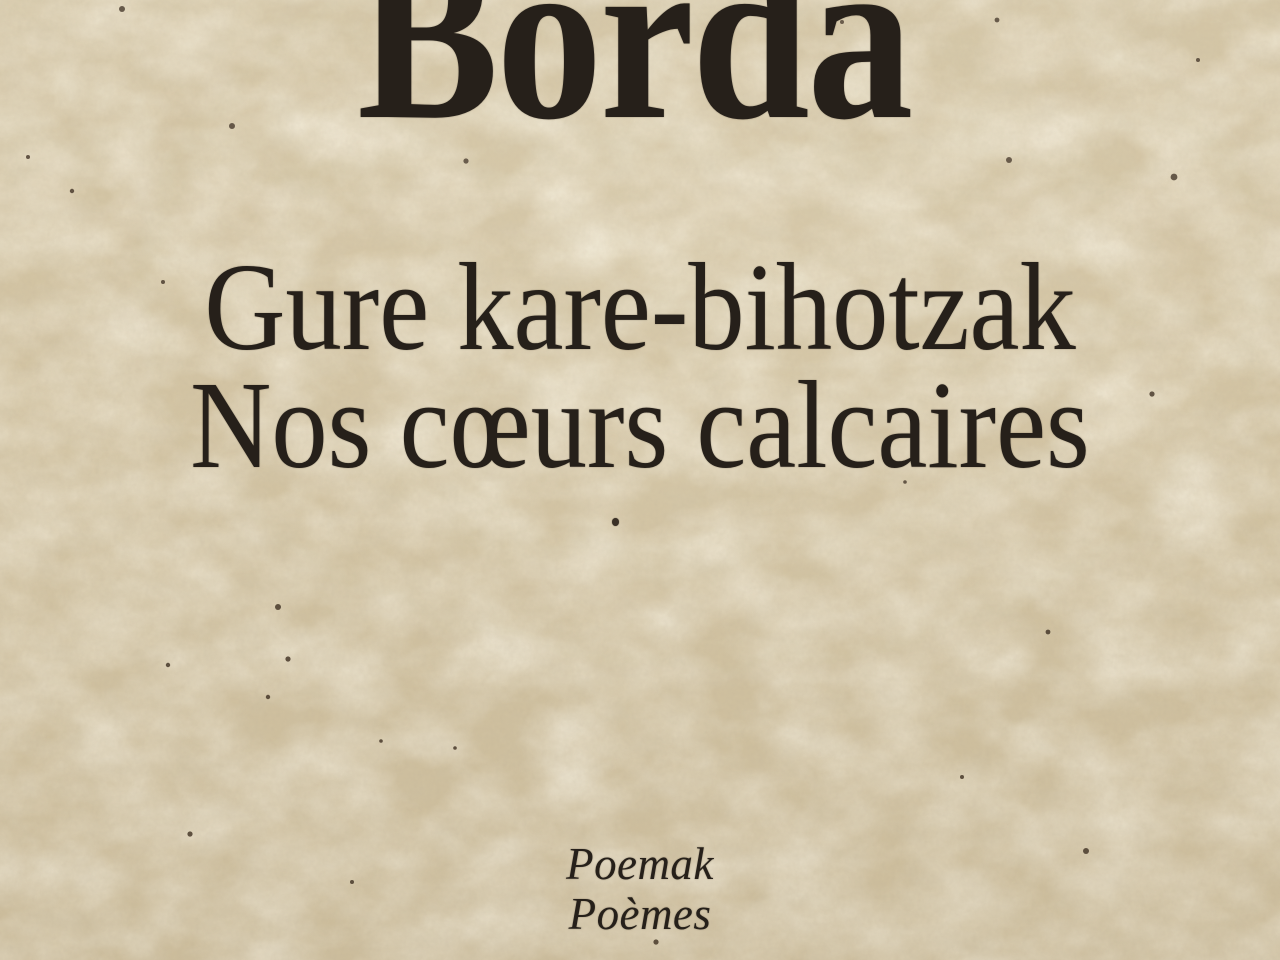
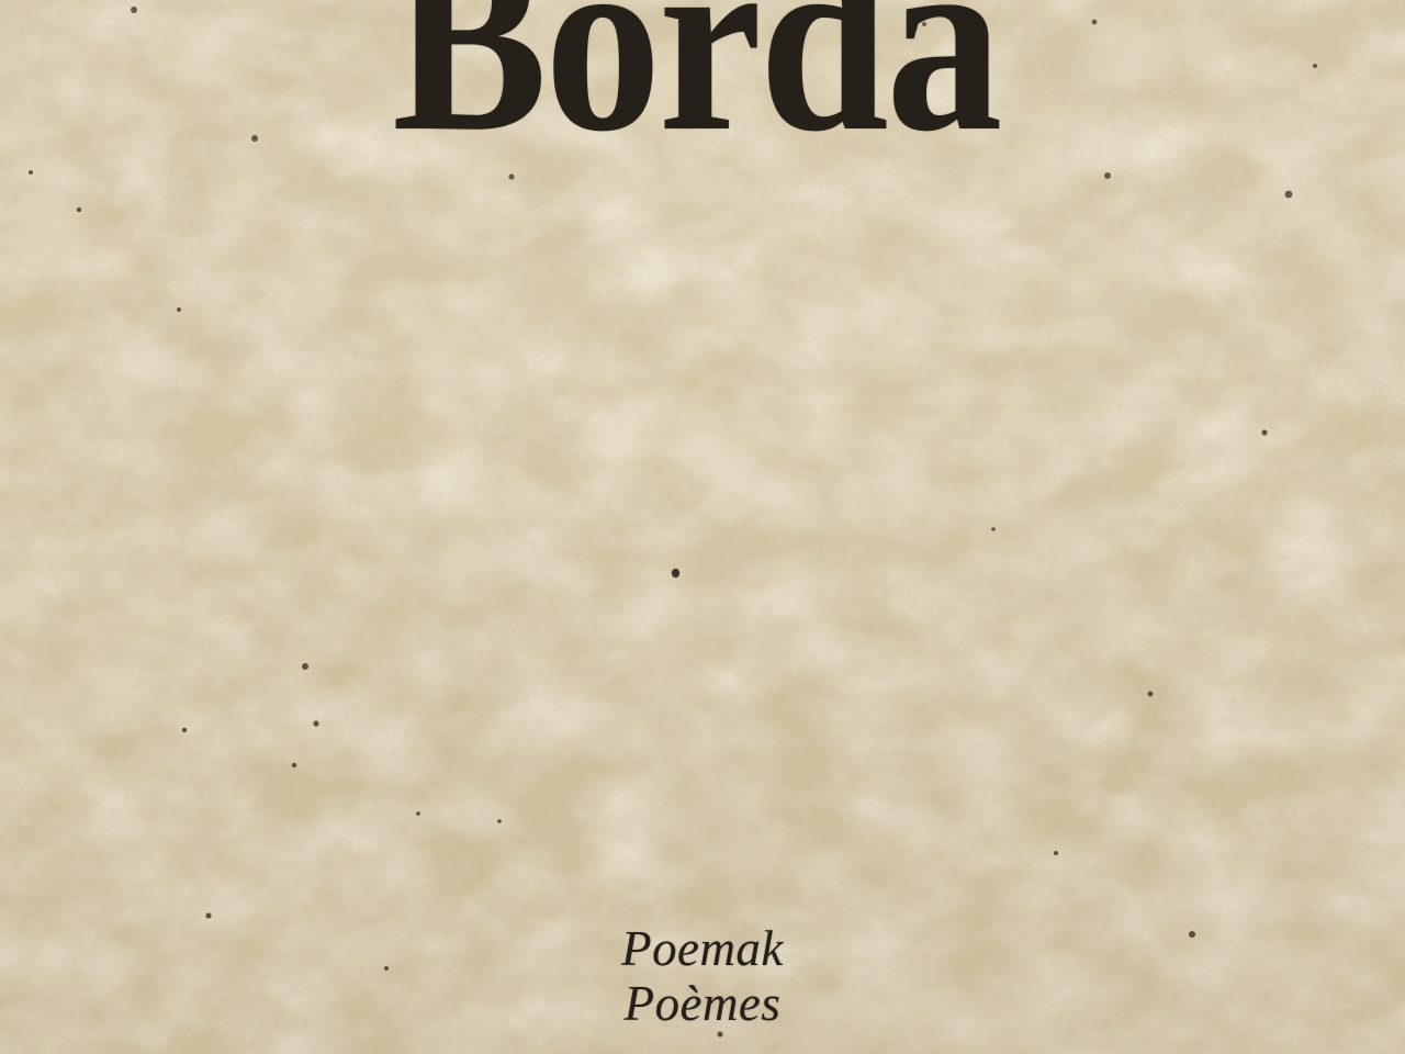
  Borda
- Gure kare-bihotzak
- Nos cœurs calcaires
  Poemak
  Poèmes
